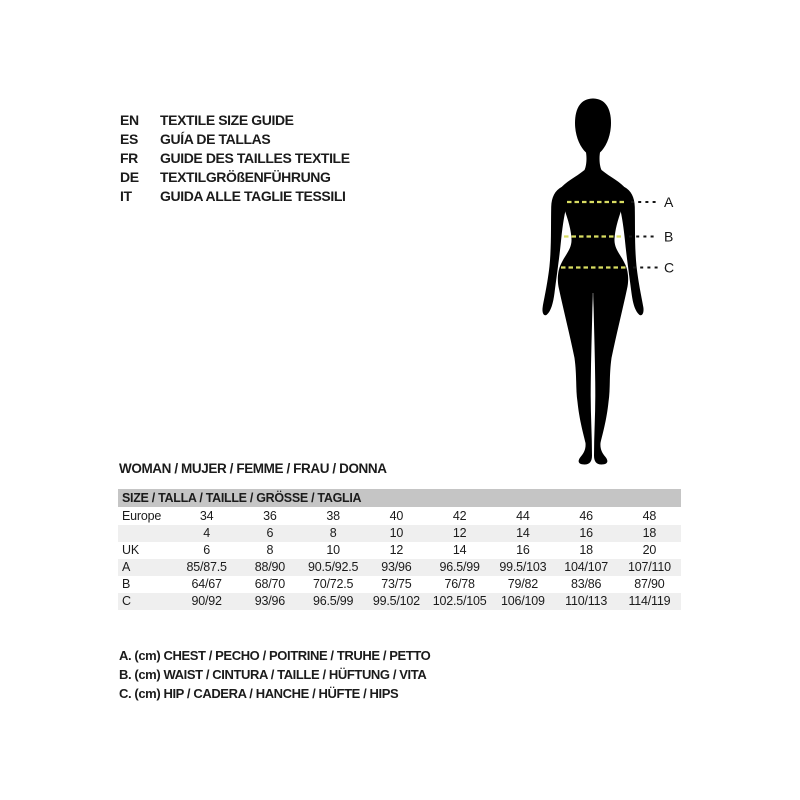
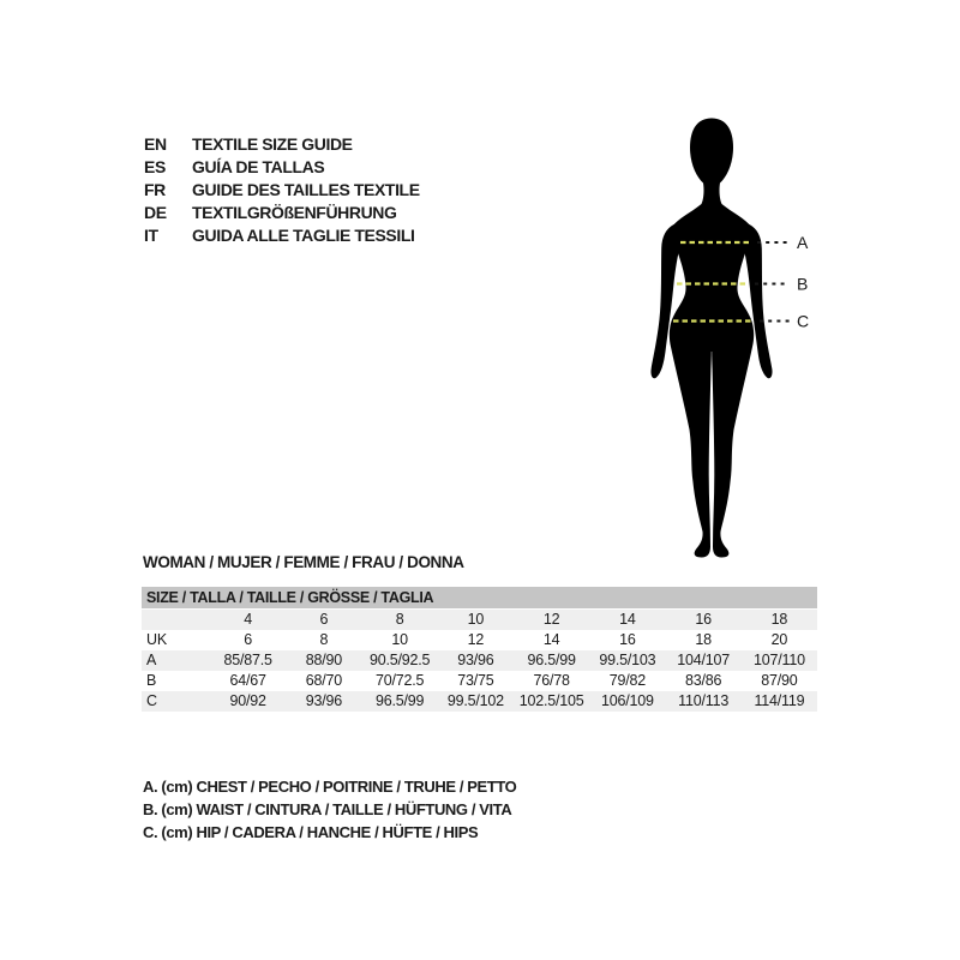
  EN
  TEXTILE SIZE GUIDE
  ES
  GUÍA DE TALLAS
  FR
  GUIDE DES TAILLES TEXTILE
  DE
  TEXTILGRÖßENFÜHRUNG
  IT
  GUIDA ALLE TAGLIE TESSILI
  A
  B
  C
  WOMAN / MUJER / FEMME / FRAU / DONNA
  SIZE / TALLA / TAILLE / GRÖSSE / TAGLIA
- Europe	34	36	38	40	42	44	46	48
  	4	6	8	10	12	14	16	18
  UK	6	8	10	12	14	16	18	20
  A	85/87.5	88/90	90.5/92.5	93/96	96.5/99	99.5/103	104/107	107/110
  B	64/67	68/70	70/72.5	73/75	76/78	79/82	83/86	87/90
  C	90/92	93/96	96.5/99	99.5/102	102.5/105	106/109	110/113	114/119
  A. (cm) CHEST / PECHO / POITRINE / TRUHE / PETTO
  B. (cm) WAIST / CINTURA / TAILLE / HÜFTUNG / VITA
  C. (cm) HIP / CADERA / HANCHE / HÜFTE / HIPS
